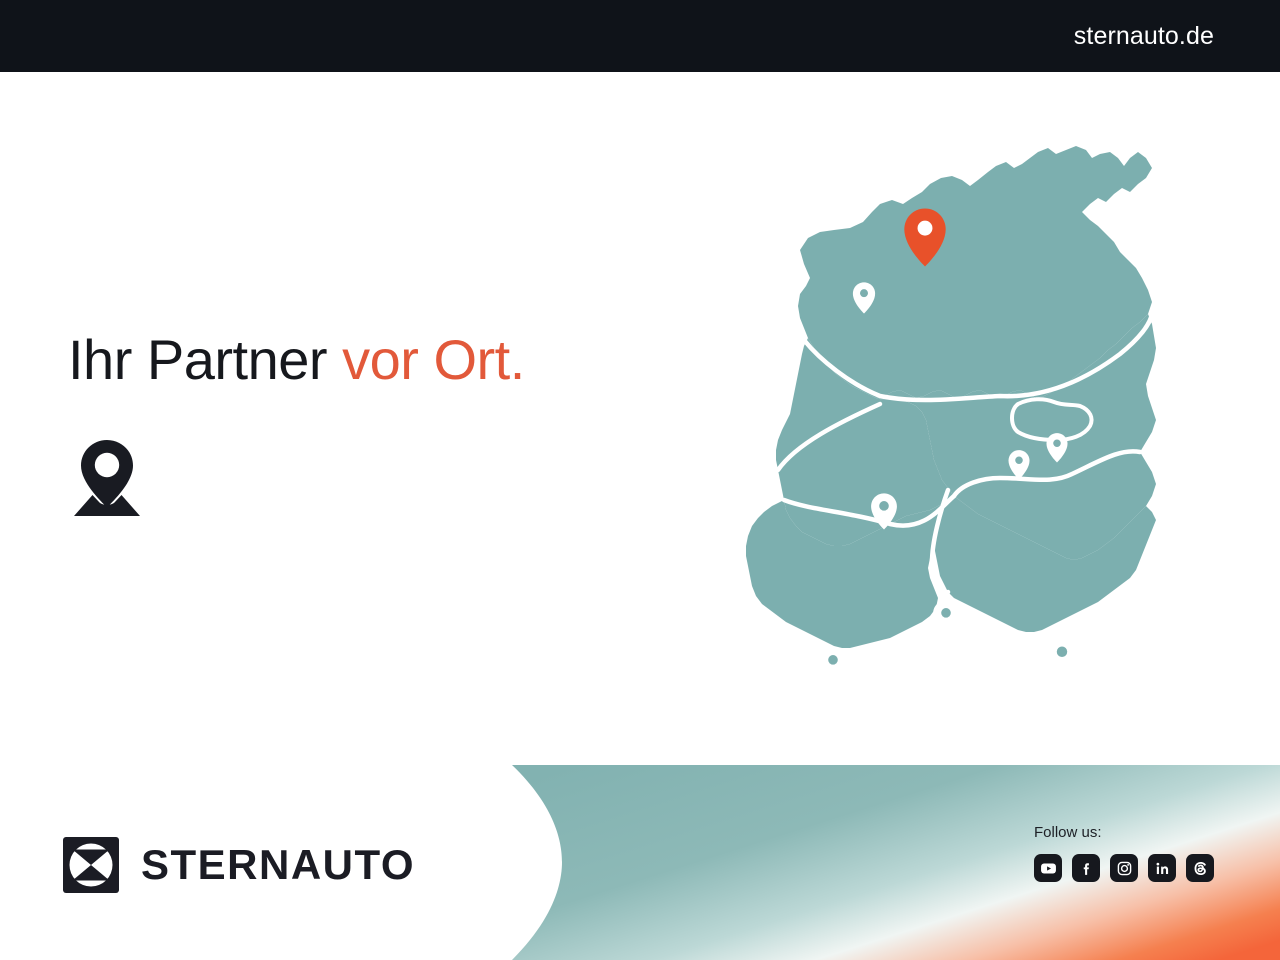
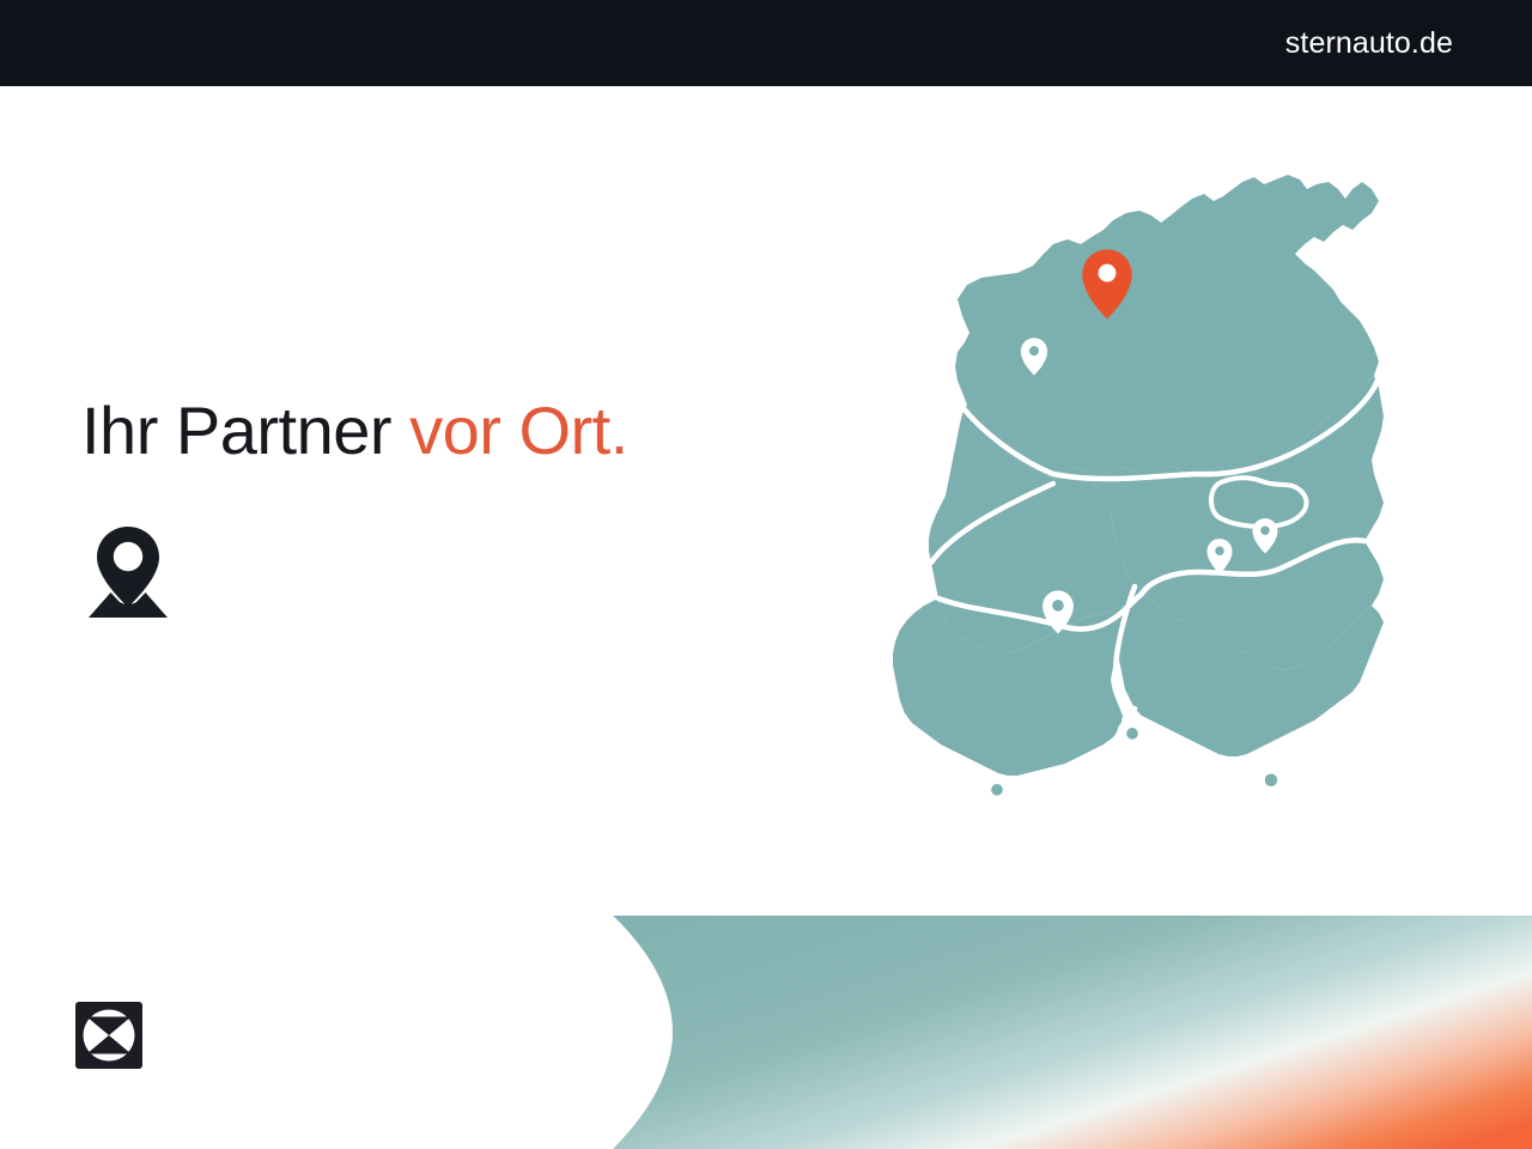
  sternauto.de
  Ihr Partner vor Ort.
- STERNAUTO
- Follow us:
